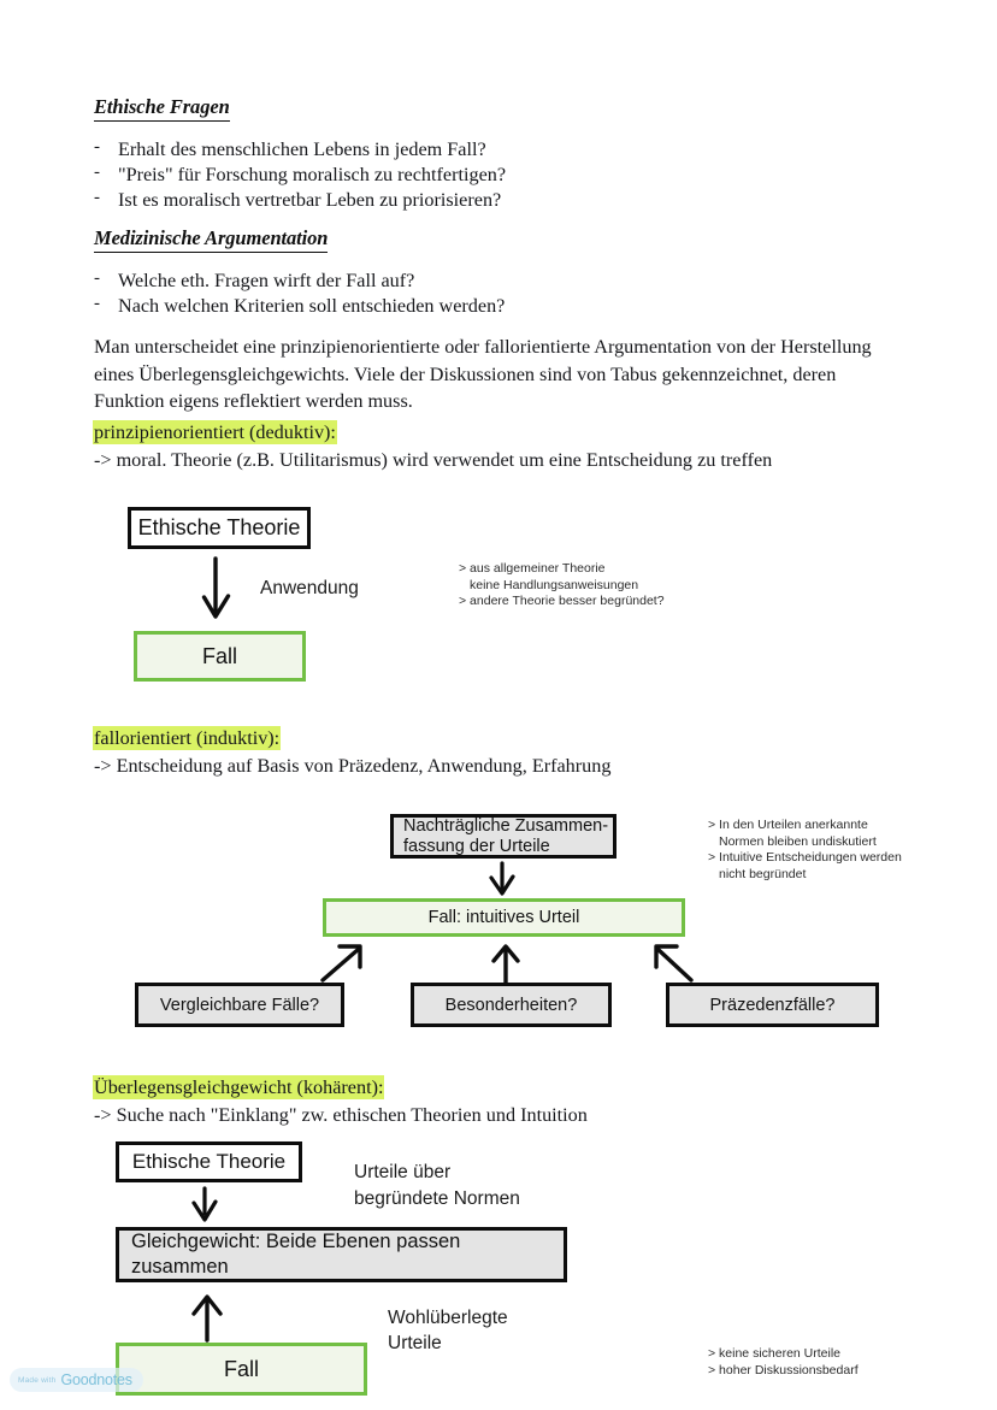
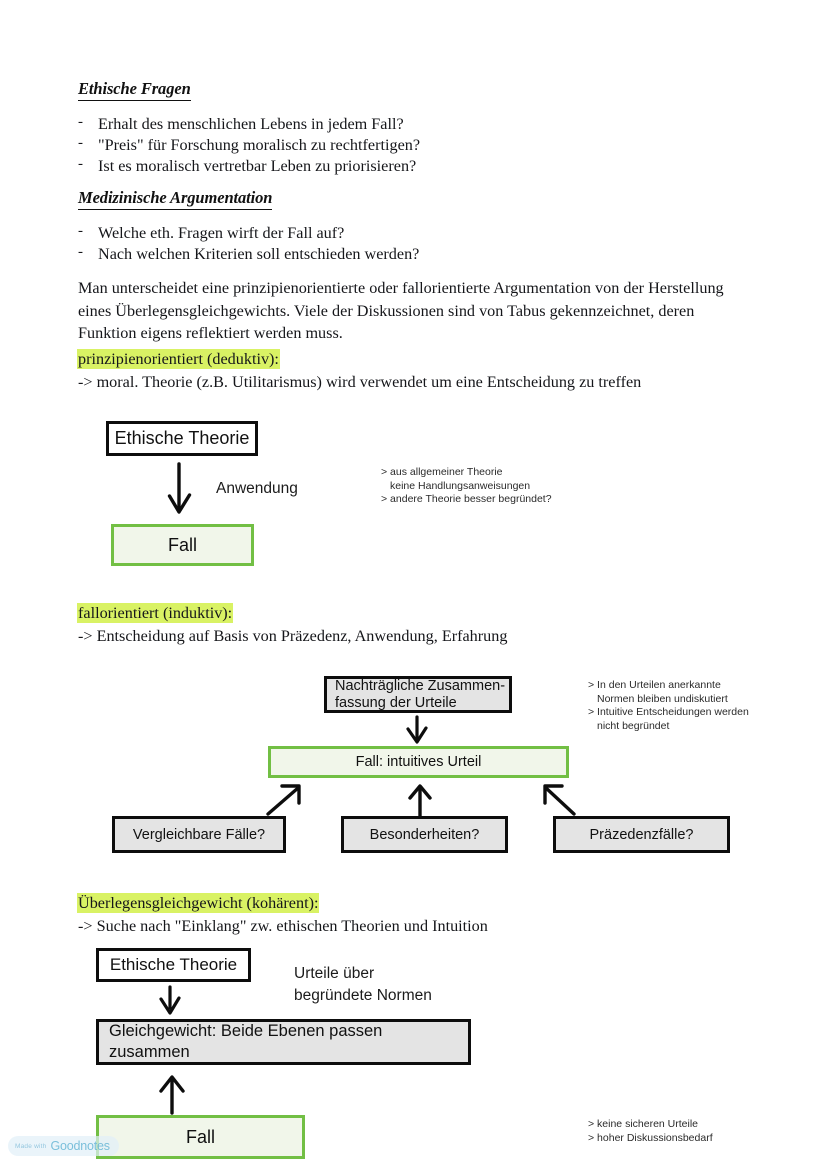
  Ethische Fragen
  -
  Erhalt des menschlichen Lebens in jedem Fall?
  -
  "Preis" für Forschung moralisch zu rechtfertigen?
  -
  Ist es moralisch vertretbar Leben zu priorisieren?
  Medizinische Argumentation
  -
  Welche eth. Fragen wirft der Fall auf?
  -
  Nach welchen Kriterien soll entschieden werden?
  Man unterscheidet eine prinzipienorientierte oder fallorientierte Argumentation von der Herstellung eines Überlegensgleichgewichts. Viele der Diskussionen sind von Tabus gekennzeichnet, deren Funktion eigens reflektiert werden muss.
  prinzipienorientiert (deduktiv):
  -> moral. Theorie (z.B. Utilitarismus) wird verwendet um eine Entscheidung zu treffen
  Ethische Theorie
  Anwendung
  Fall
  > aus allgemeiner Theorie
  keine Handlungsanweisungen
  > andere Theorie besser begründet?
  fallorientiert (induktiv):
  -> Entscheidung auf Basis von Präzedenz, Anwendung, Erfahrung
  Nachträgliche Zusammen-
  fassung der Urteile
  Fall: intuitives Urteil
  Vergleichbare Fälle?
  Besonderheiten?
  Präzedenzfälle?
  > In den Urteilen anerkannte
  Normen bleiben undiskutiert
  > Intuitive Entscheidungen werden
  nicht begründet
  Überlegensgleichgewicht (kohärent):
  -> Suche nach "Einklang" zw. ethischen Theorien und Intuition
  Ethische Theorie
  Urteile über
  begründete Normen
  Gleichgewicht: Beide Ebenen passen
  zusammen
- Wohlüberlegte
- Urteile
  Fall
  > keine sicheren Urteile
  > hoher Diskussionsbedarf
  Goodnotes
